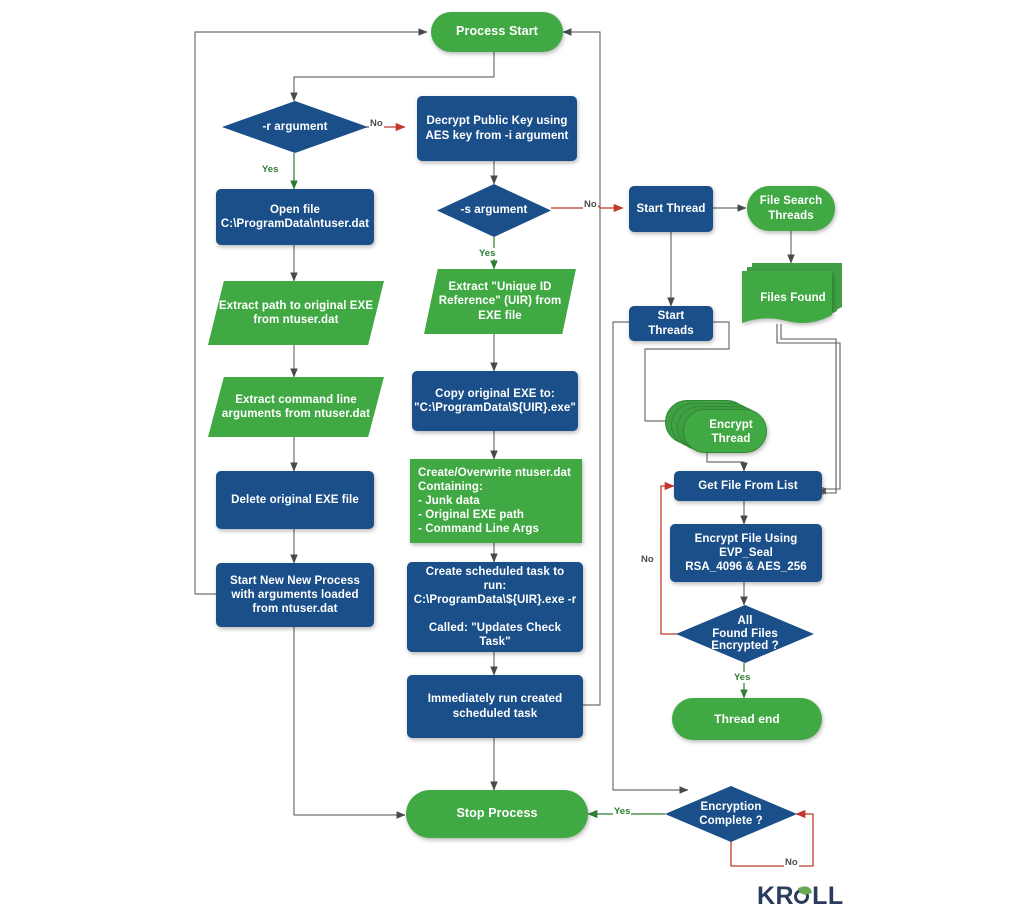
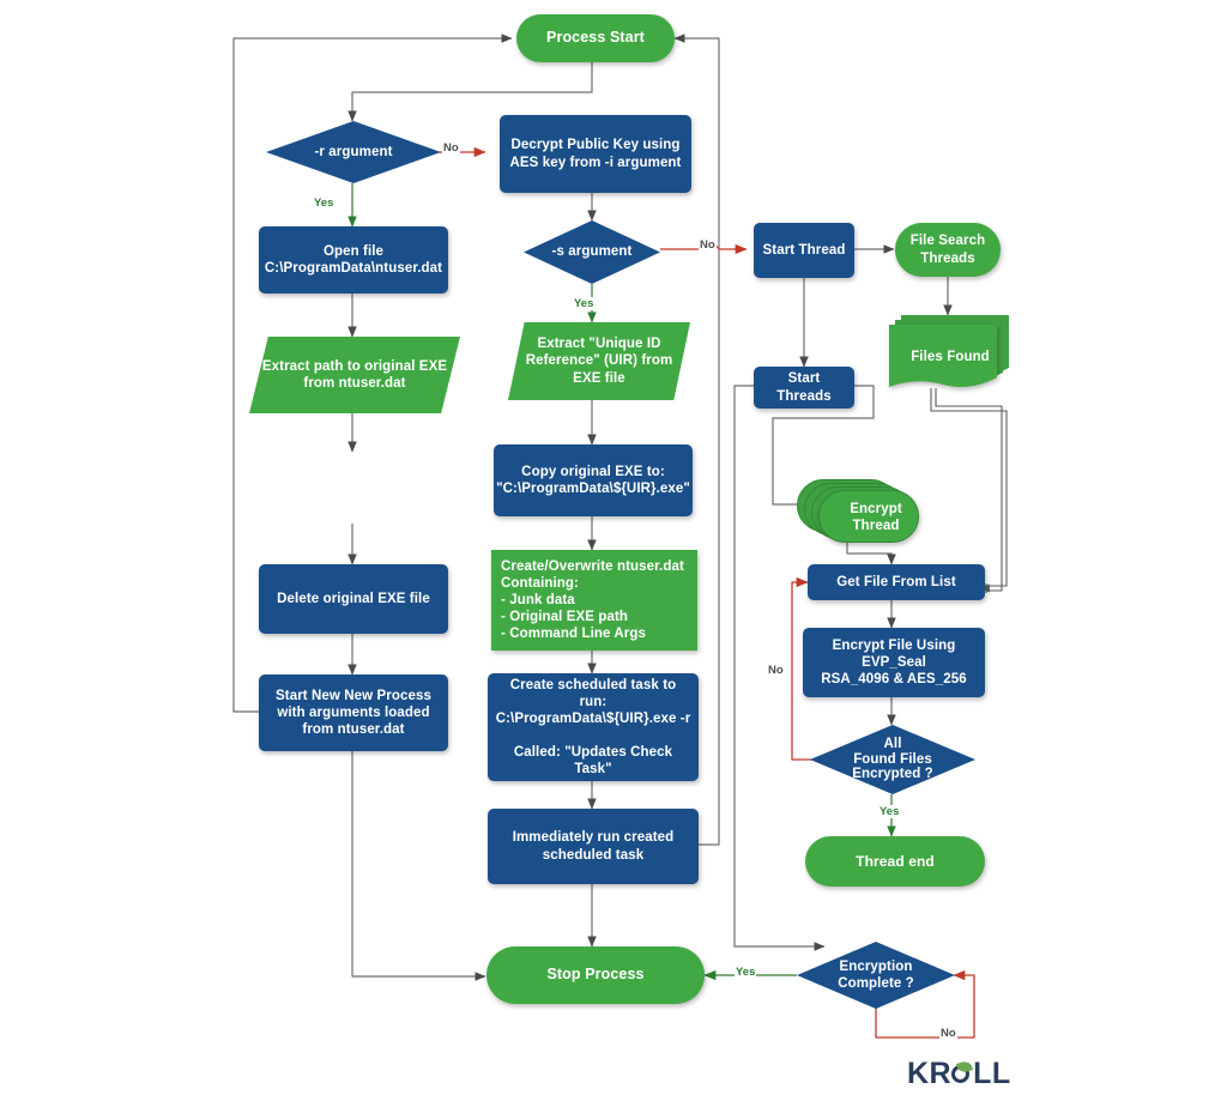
  Process Start
  -r argument
  Decrypt Public Key using
  AES key from -i argument
  Open file
  C:\ProgramData\ntuser.dat
  Extract path to original EXE
  from ntuser.dat
- Extract command line
- arguments from ntuser.dat
  Delete original EXE file
  Start New New Process
  with arguments loaded
  from ntuser.dat
  -s argument
  Extract "Unique ID
  Reference" (UIR) from
  EXE file
  Copy original EXE to:
  "C:\ProgramData\${UIR}.exe"
  Create/Overwrite ntuser.dat
  Containing:
  - Junk data
  - Original EXE path
  - Command Line Args
  Create scheduled task to run:
  C:\ProgramData\${UIR}.exe -r
  Called: "Updates Check Task"
  Immediately run created
  scheduled task
  Start Thread
  File Search
  Threads
  Start Threads
  Files Found
  Encrypt
  Thread
  Get File From List
  Encrypt File Using
  EVP_Seal
  RSA_4096 & AES_256
  All
  Found Files
  Encrypted ?
  Thread end
  Stop Process
  Encryption
  Complete ?
  No
  Yes
  No
  Yes
  No
  Yes
  Yes
  No
  KR
  LL
